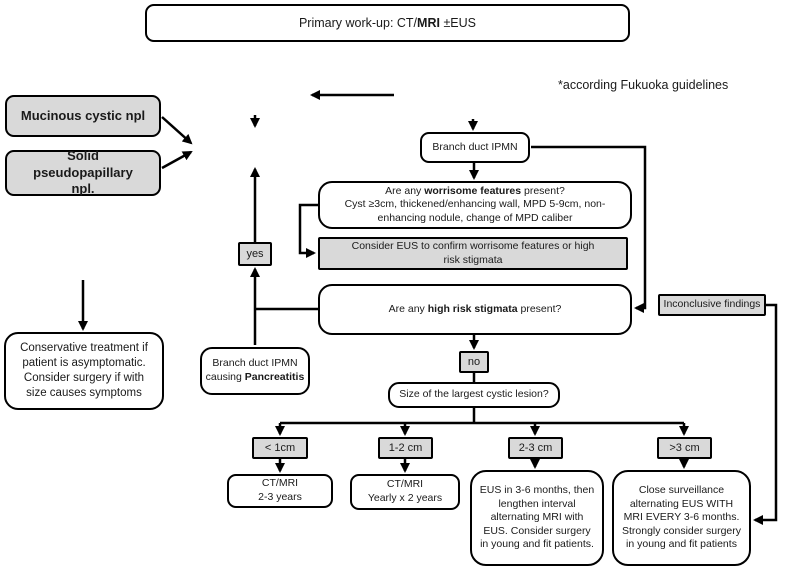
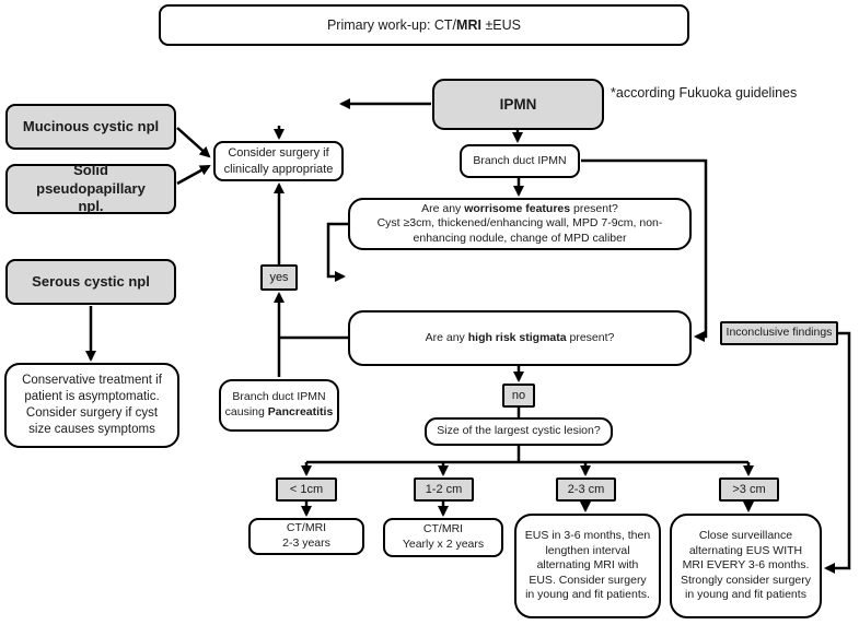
  Primary work-up: CT/MRI ±EUS
  Mucinous cystic npl
  Solid pseudopapillary npl.
+ Serous cystic npl
- Conservative treatment if patient is asymptomatic. Consider surgery if with size causes symptoms
+ Conservative treatment if patient is asymptomatic. Consider surgery if cyst size causes symptoms
+ Consider surgery if clinically appropriate
+ IPMN
  *according Fukuoka guidelines
  Branch duct IPMN
  Are any worrisome features present?
- Cyst ≥3cm, thickened/enhancing wall, MPD 5-9cm, non-enhancing nodule, change of MPD caliber
+ Cyst ≥3cm, thickened/enhancing wall, MPD 7-9cm, non-enhancing nodule, change of MPD caliber
- Consider EUS to confirm worrisome features or high risk stigmata
  Are any high risk stigmata present?
  yes
  no
  Branch duct IPMN
  causing Pancreatitis
  Size of the largest cystic lesion?
  Inconclusive findings
  < 1cm
  1-2 cm
  2-3 cm
  >3 cm
  CT/MRI
  2-3 years
  CT/MRI
  Yearly x 2 years
  EUS in 3-6 months, then lengthen interval alternating MRI with EUS. Consider surgery in young and fit patients.
  Close surveillance alternating EUS WITH MRI EVERY 3-6 months. Strongly consider surgery in young and fit patients
